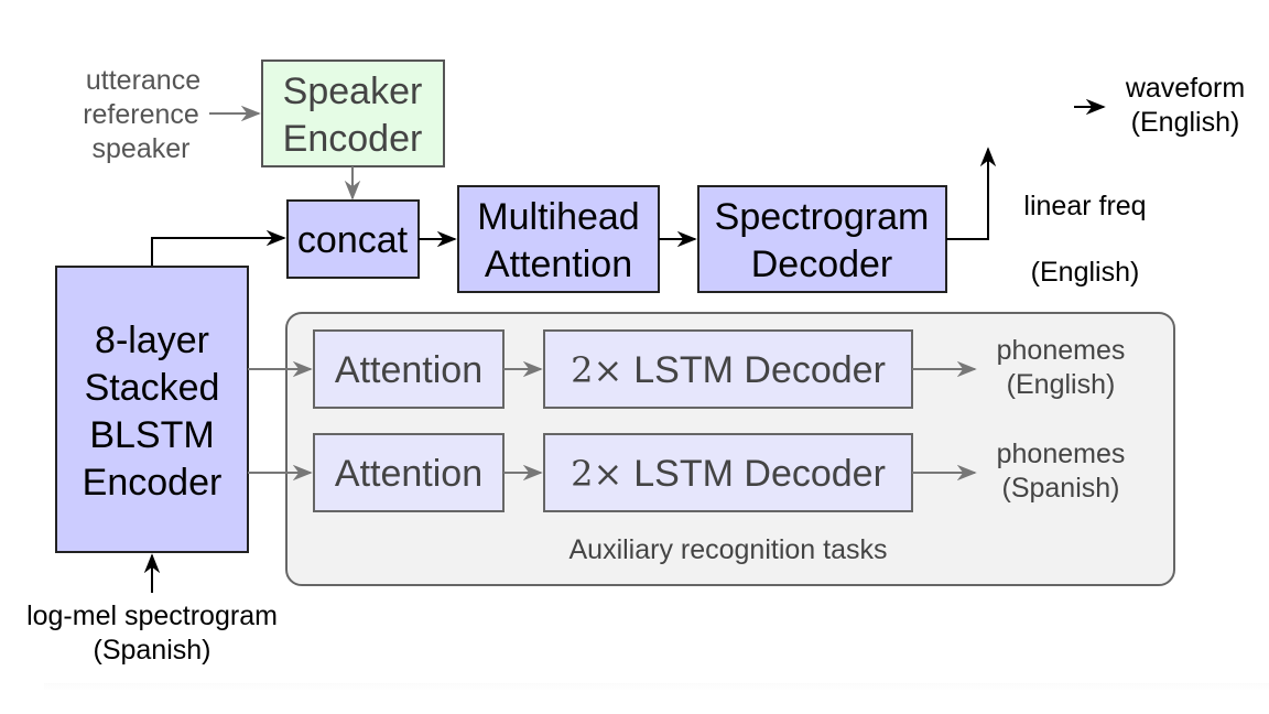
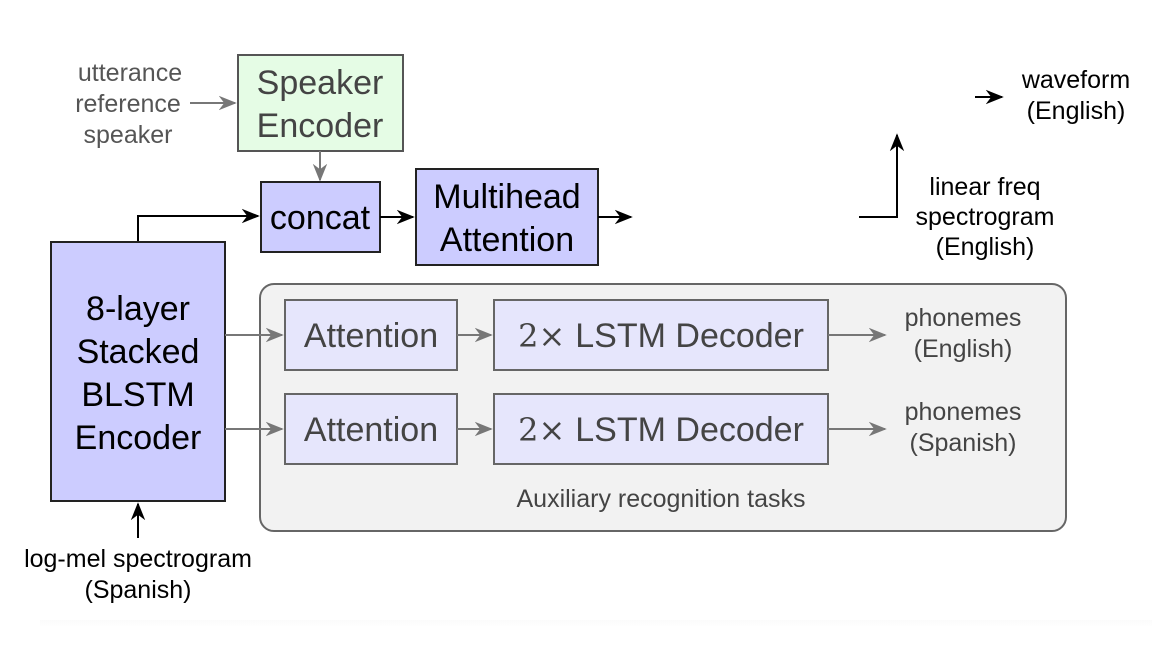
  utterance
  reference
  speaker
  Speaker
  Encoder
  concat
  Multihead
  Attention
- Spectrogram
- Decoder
  waveform
  (English)
  linear freq
+ spectrogram
  (English)
  8-layer
  Stacked
  BLSTM
  Encoder
  log-mel spectrogram
  (Spanish)
  Attention
  2× LSTM Decoder
  phonemes
  (English)
  Attention
  2× LSTM Decoder
  phonemes
  (Spanish)
  Auxiliary recognition tasks
